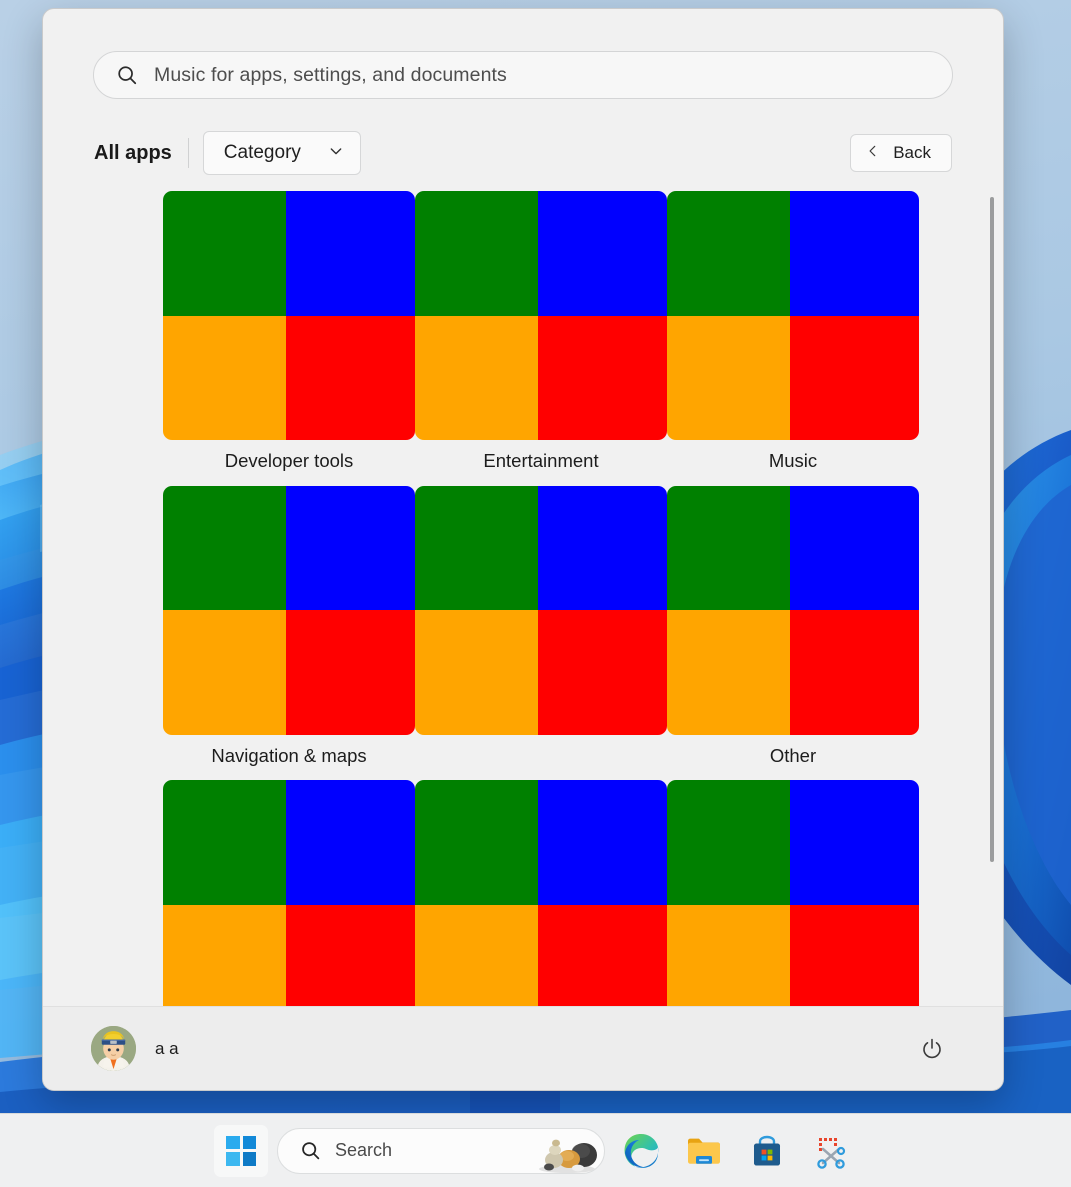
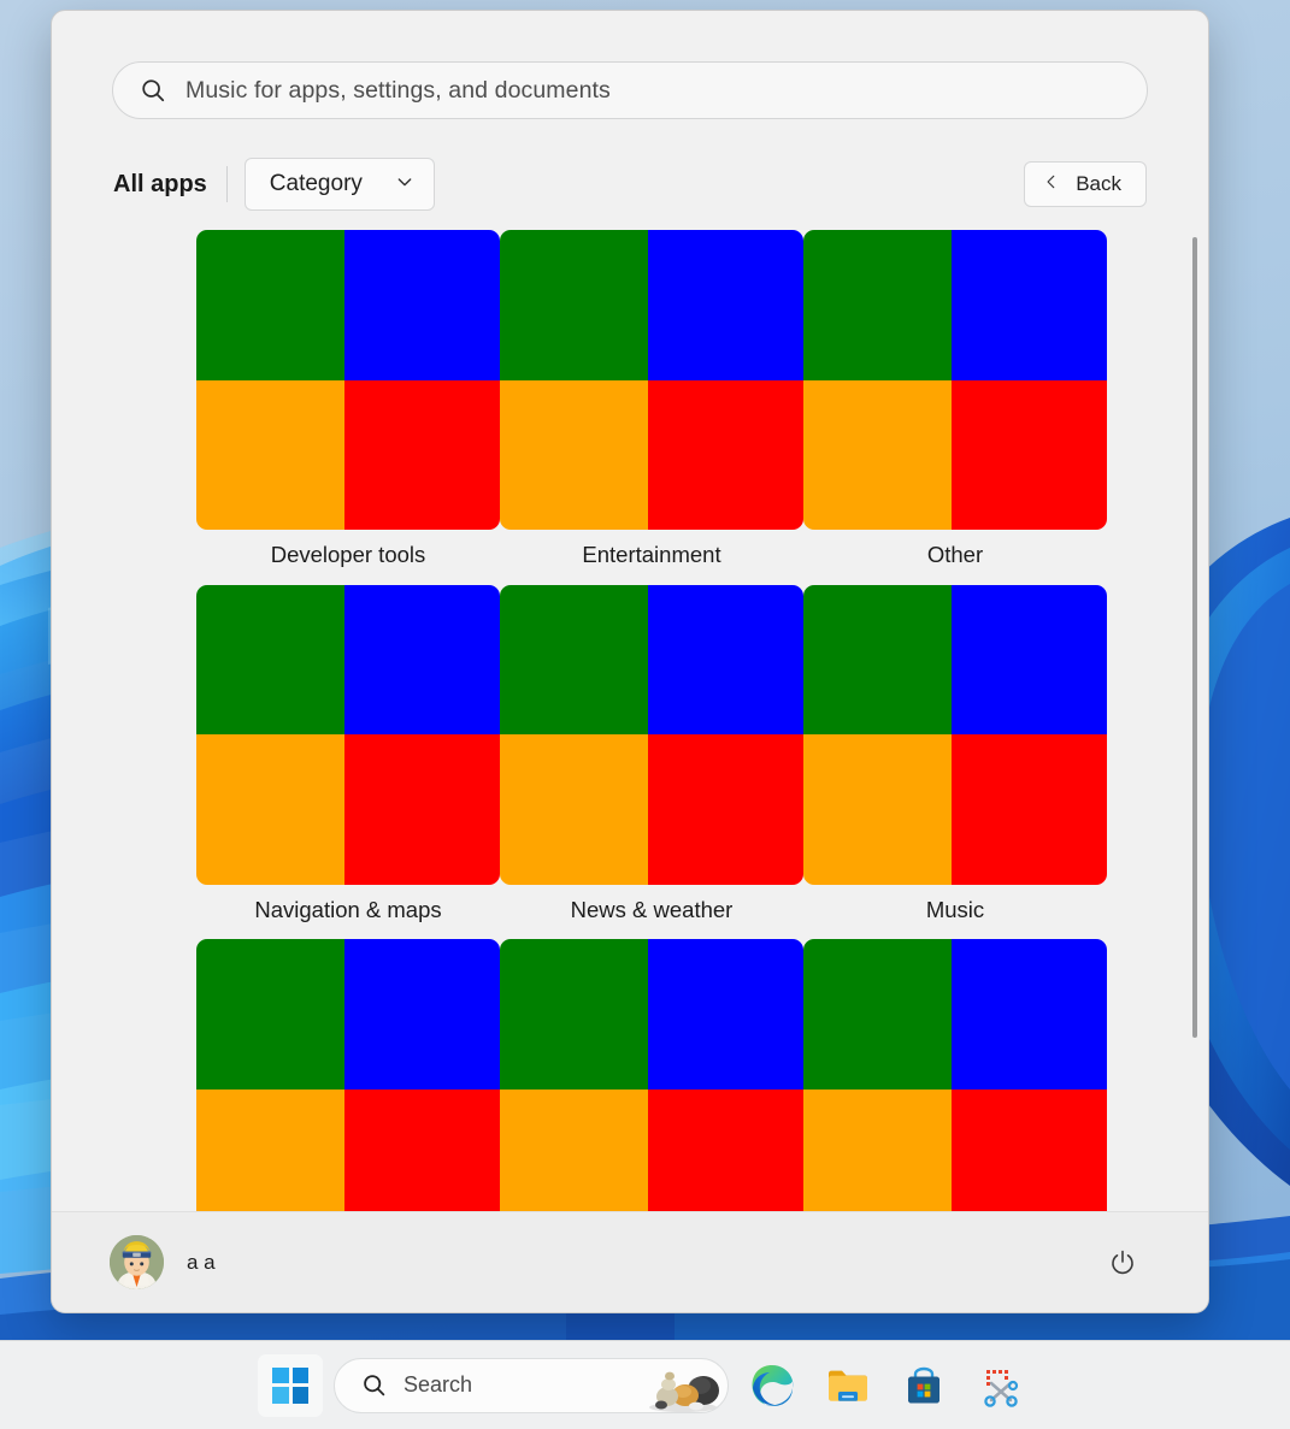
  Music for apps, settings, and documents
  All apps
  Category
  Back
  Developer tools
  Entertainment
- Music
+ Other
  Navigation & maps
+ News & weather
- Other
+ Music
  a a
  Search
